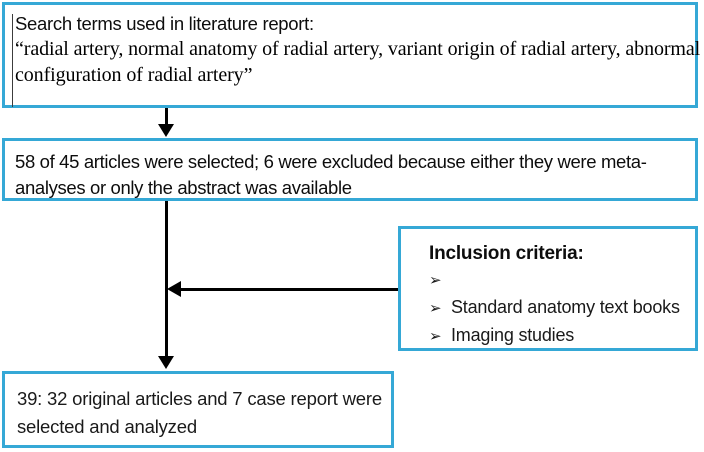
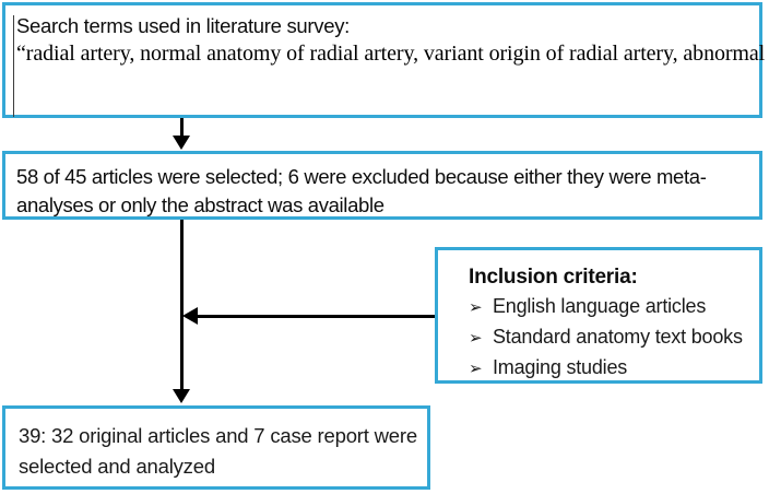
- Search terms used in literature report:
+ Search terms used in literature survey:
  “radial artery, normal anatomy of radial artery, variant origin of radial artery, abnormal
- configuration of radial artery”
  58 of 45 articles were selected; 6 were excluded because either they were meta-
  analyses or only the abstract was available
  Inclusion criteria:
  ➢
+ English language articles
  ➢
  Standard anatomy text books
  ➢
  Imaging studies
  39: 32 original articles and 7 case report were
  selected and analyzed
